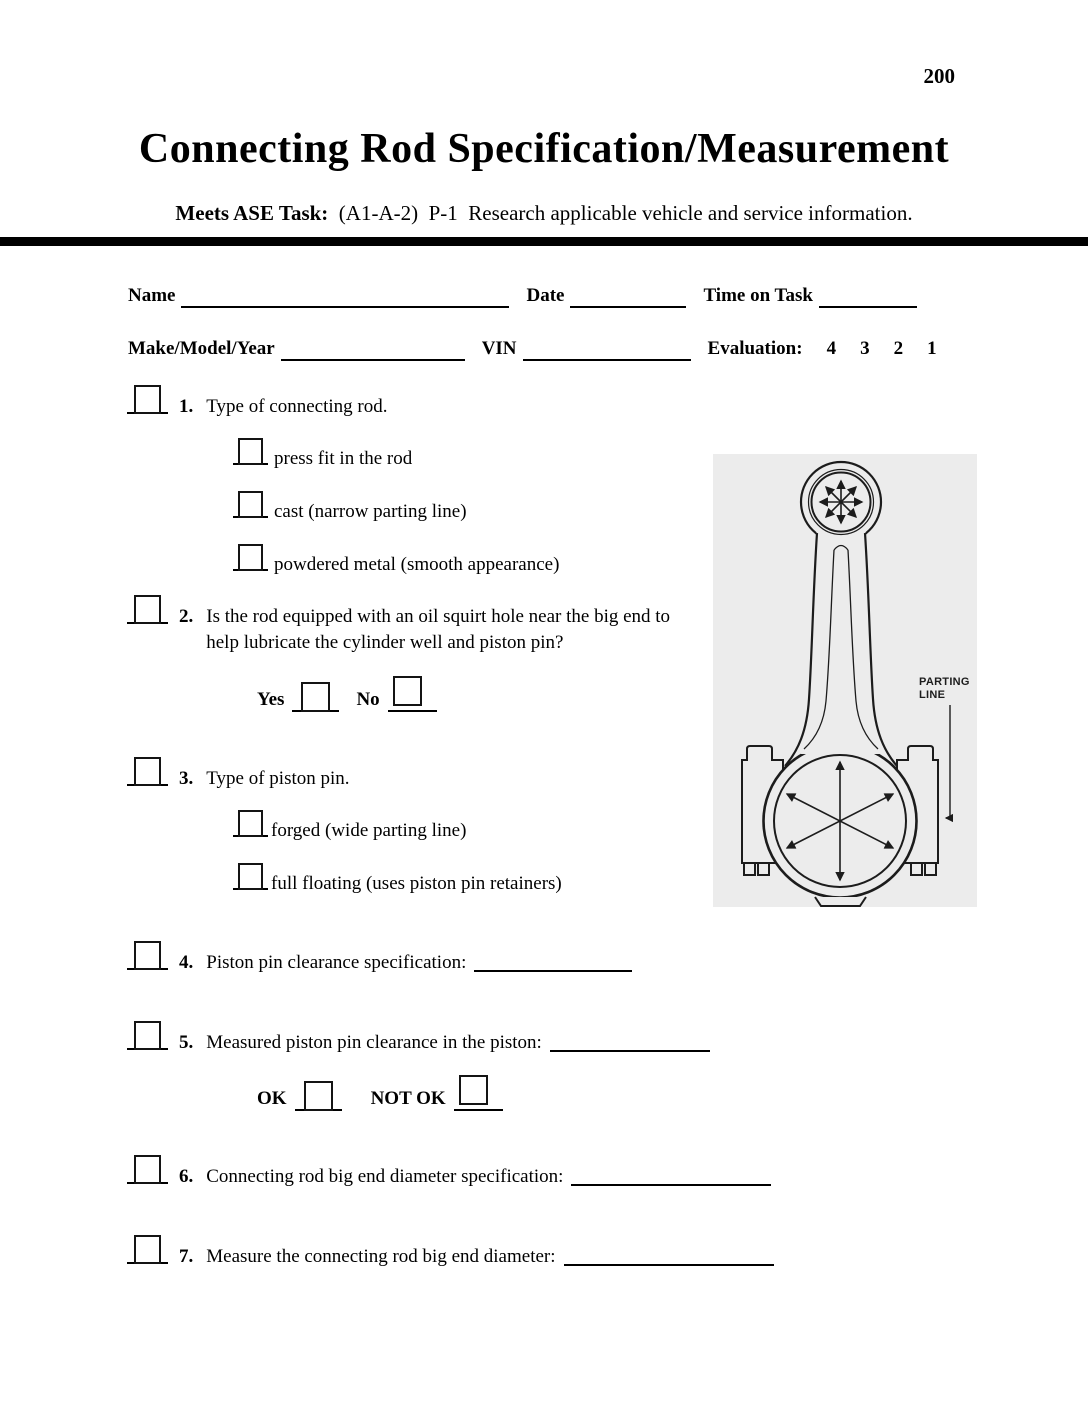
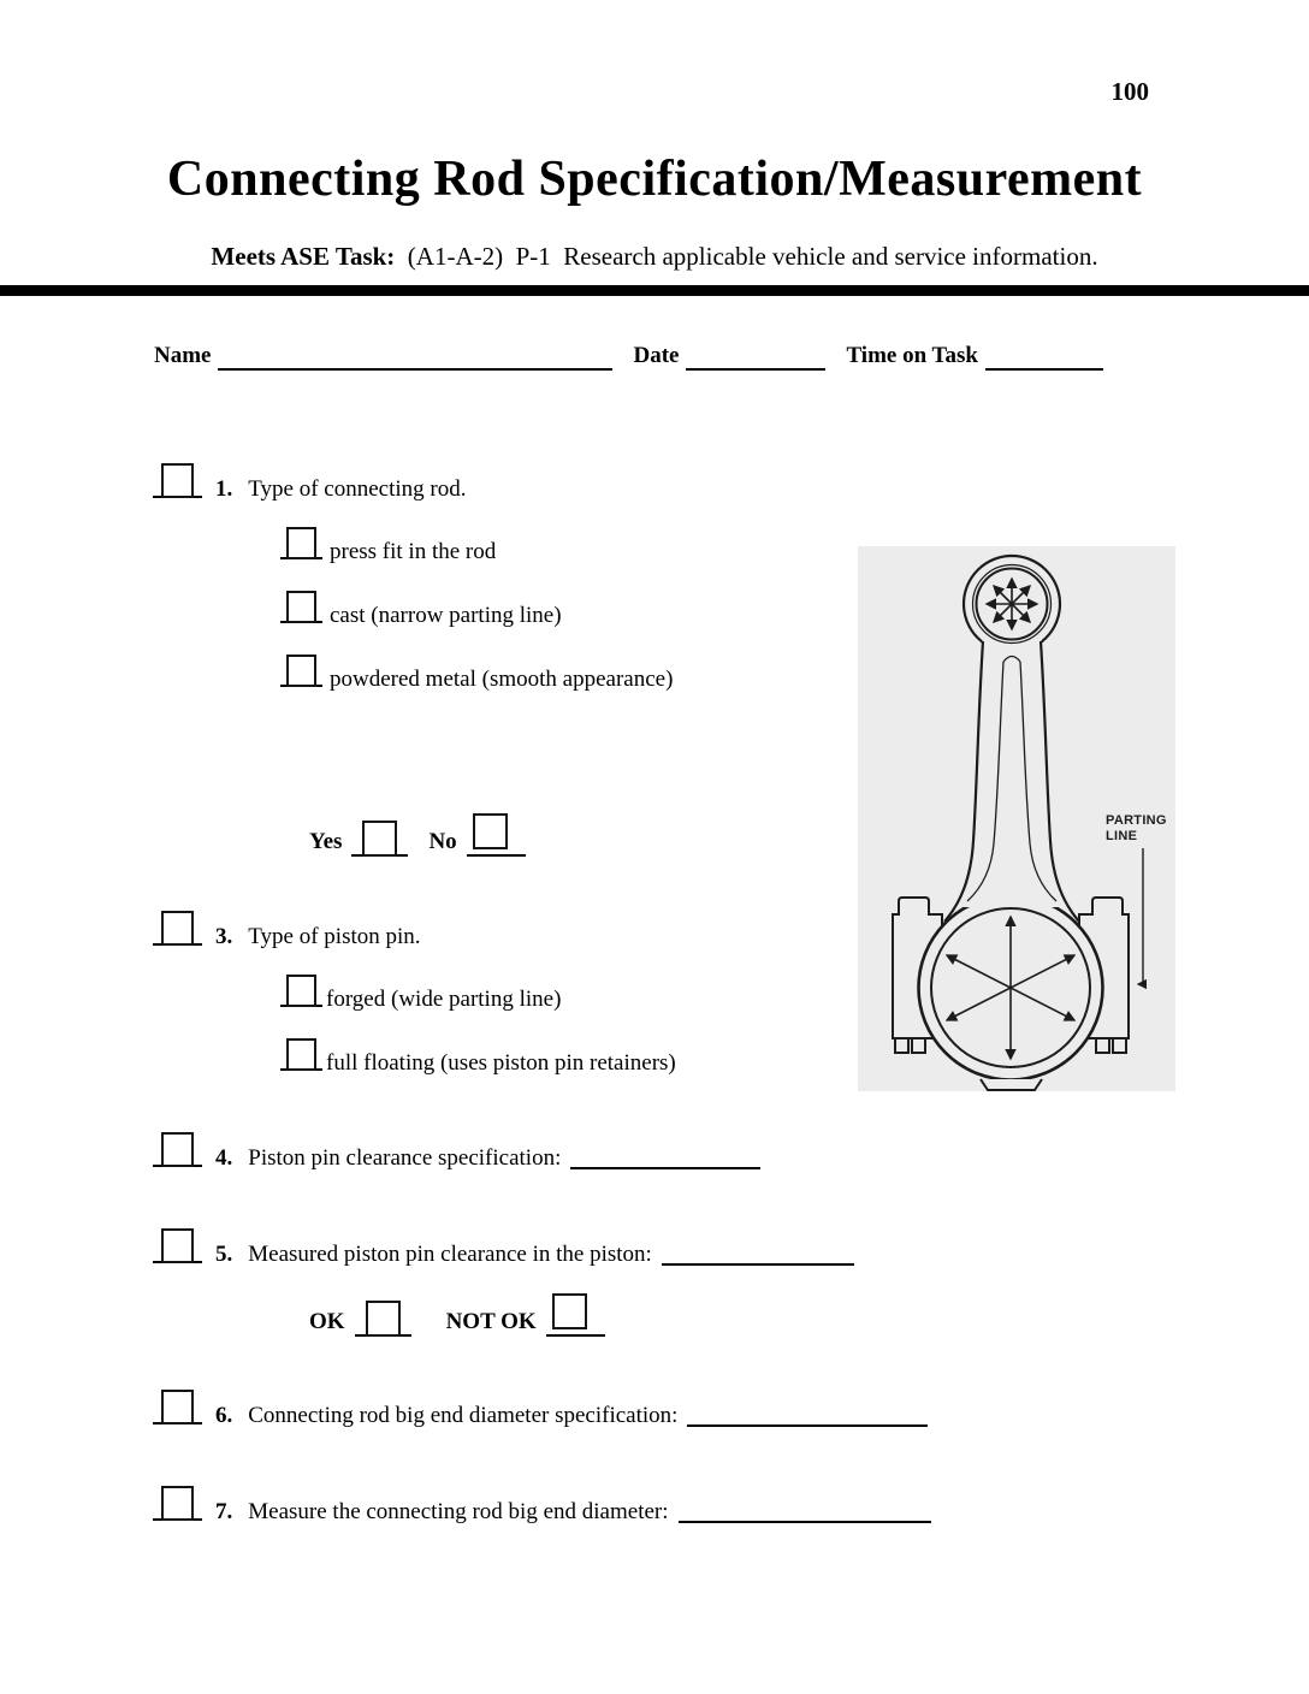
- 200
+ 100
  Connecting Rod Specification/Measurement
  Meets ASE Task: (A1-A-2) P-1 Research applicable vehicle and service information.
  Name
  Date
  Time on Task
- Make/Model/Year
- VIN
- Evaluation:
- 4
- 3
- 2
- 1
  1.
  Type of connecting rod.
  press fit in the rod
  cast (narrow parting line)
  powdered metal (smooth appearance)
- 2.
- Is the rod equipped with an oil squirt hole near the big end to help lubricate the cylinder well and piston pin?
  Yes
  No
  3.
  Type of piston pin.
  forged (wide parting line)
  full floating (uses piston pin retainers)
  4.
  Piston pin clearance specification:
  5.
  Measured piston pin clearance in the piston:
  OK
  NOT OK
  6.
  Connecting rod big end diameter specification:
  7.
  Measure the connecting rod big end diameter:
  PARTING LINE
